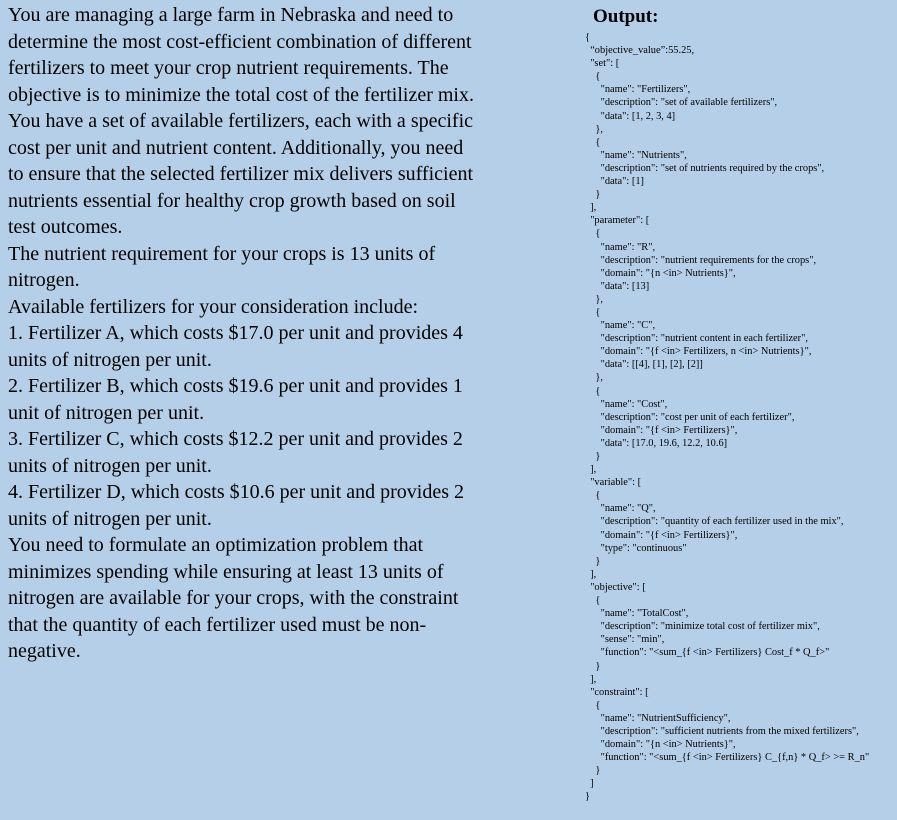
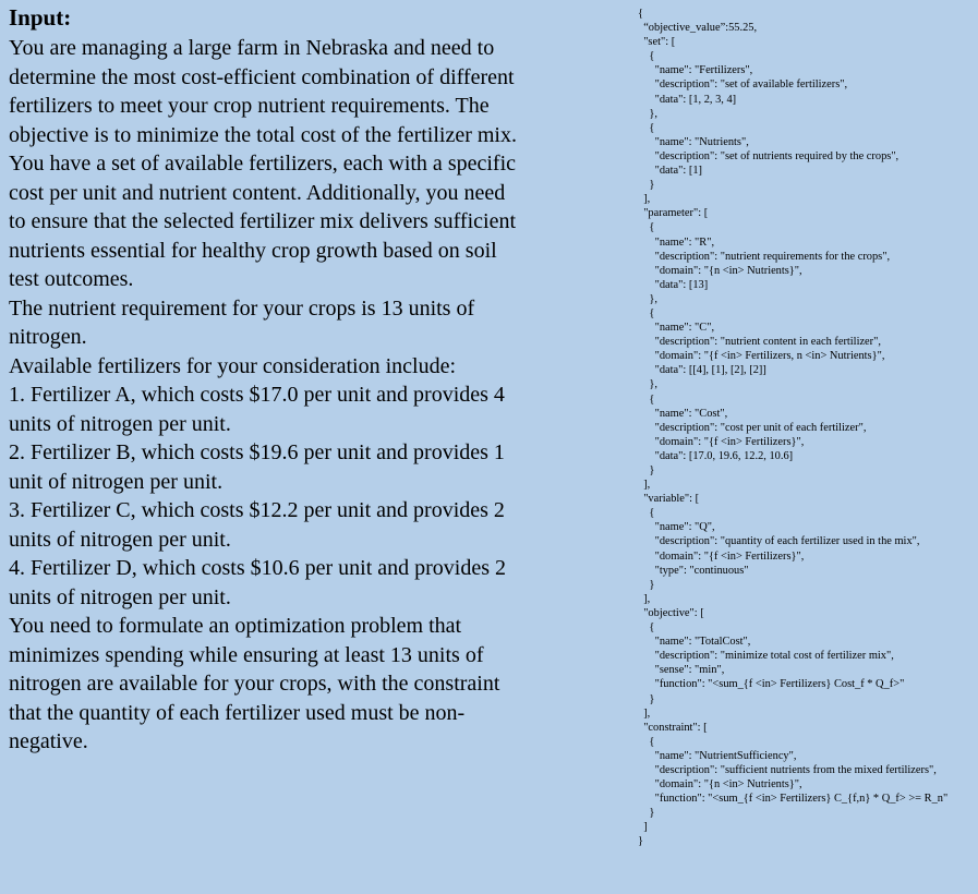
+ Input:
  You are managing a large farm in Nebraska and need to
  determine the most cost-efficient combination of different
  fertilizers to meet your crop nutrient requirements. The
  objective is to minimize the total cost of the fertilizer mix.
  You have a set of available fertilizers, each with a specific
  cost per unit and nutrient content. Additionally, you need
  to ensure that the selected fertilizer mix delivers sufficient
  nutrients essential for healthy crop growth based on soil
  test outcomes.
  The nutrient requirement for your crops is 13 units of
  nitrogen.
  Available fertilizers for your consideration include:
  1. Fertilizer A, which costs $17.0 per unit and provides 4
  units of nitrogen per unit.
  2. Fertilizer B, which costs $19.6 per unit and provides 1
  unit of nitrogen per unit.
  3. Fertilizer C, which costs $12.2 per unit and provides 2
  units of nitrogen per unit.
  4. Fertilizer D, which costs $10.6 per unit and provides 2
  units of nitrogen per unit.
  You need to formulate an optimization problem that
  minimizes spending while ensuring at least 13 units of
  nitrogen are available for your crops, with the constraint
  that the quantity of each fertilizer used must be non-
  negative.
- Output:
  {
  “objective_value”:55.25,
  "set": [
  {
  "name": "Fertilizers",
  "description": "set of available fertilizers",
  "data": [1, 2, 3, 4]
  },
  {
  "name": "Nutrients",
  "description": "set of nutrients required by the crops",
  "data": [1]
  }
  ],
  "parameter": [
  {
  "name": "R",
  "description": "nutrient requirements for the crops",
  "domain": "{n <in> Nutrients}",
  "data": [13]
  },
  {
  "name": "C",
  "description": "nutrient content in each fertilizer",
  "domain": "{f <in> Fertilizers, n <in> Nutrients}",
  "data": [[4], [1], [2], [2]]
  },
  {
  "name": "Cost",
  "description": "cost per unit of each fertilizer",
  "domain": "{f <in> Fertilizers}",
  "data": [17.0, 19.6, 12.2, 10.6]
  }
  ],
  "variable": [
  {
  "name": "Q",
  "description": "quantity of each fertilizer used in the mix",
  "domain": "{f <in> Fertilizers}",
  "type": "continuous"
  }
  ],
  "objective": [
  {
  "name": "TotalCost",
  "description": "minimize total cost of fertilizer mix",
  "sense": "min",
  "function": "<sum_{f <in> Fertilizers} Cost_f * Q_f>"
  }
  ],
  "constraint": [
  {
  "name": "NutrientSufficiency",
  "description": "sufficient nutrients from the mixed fertilizers",
  "domain": "{n <in> Nutrients}",
  "function": "<sum_{f <in> Fertilizers} C_{f,n} * Q_f> >= R_n"
  }
  ]
  }
